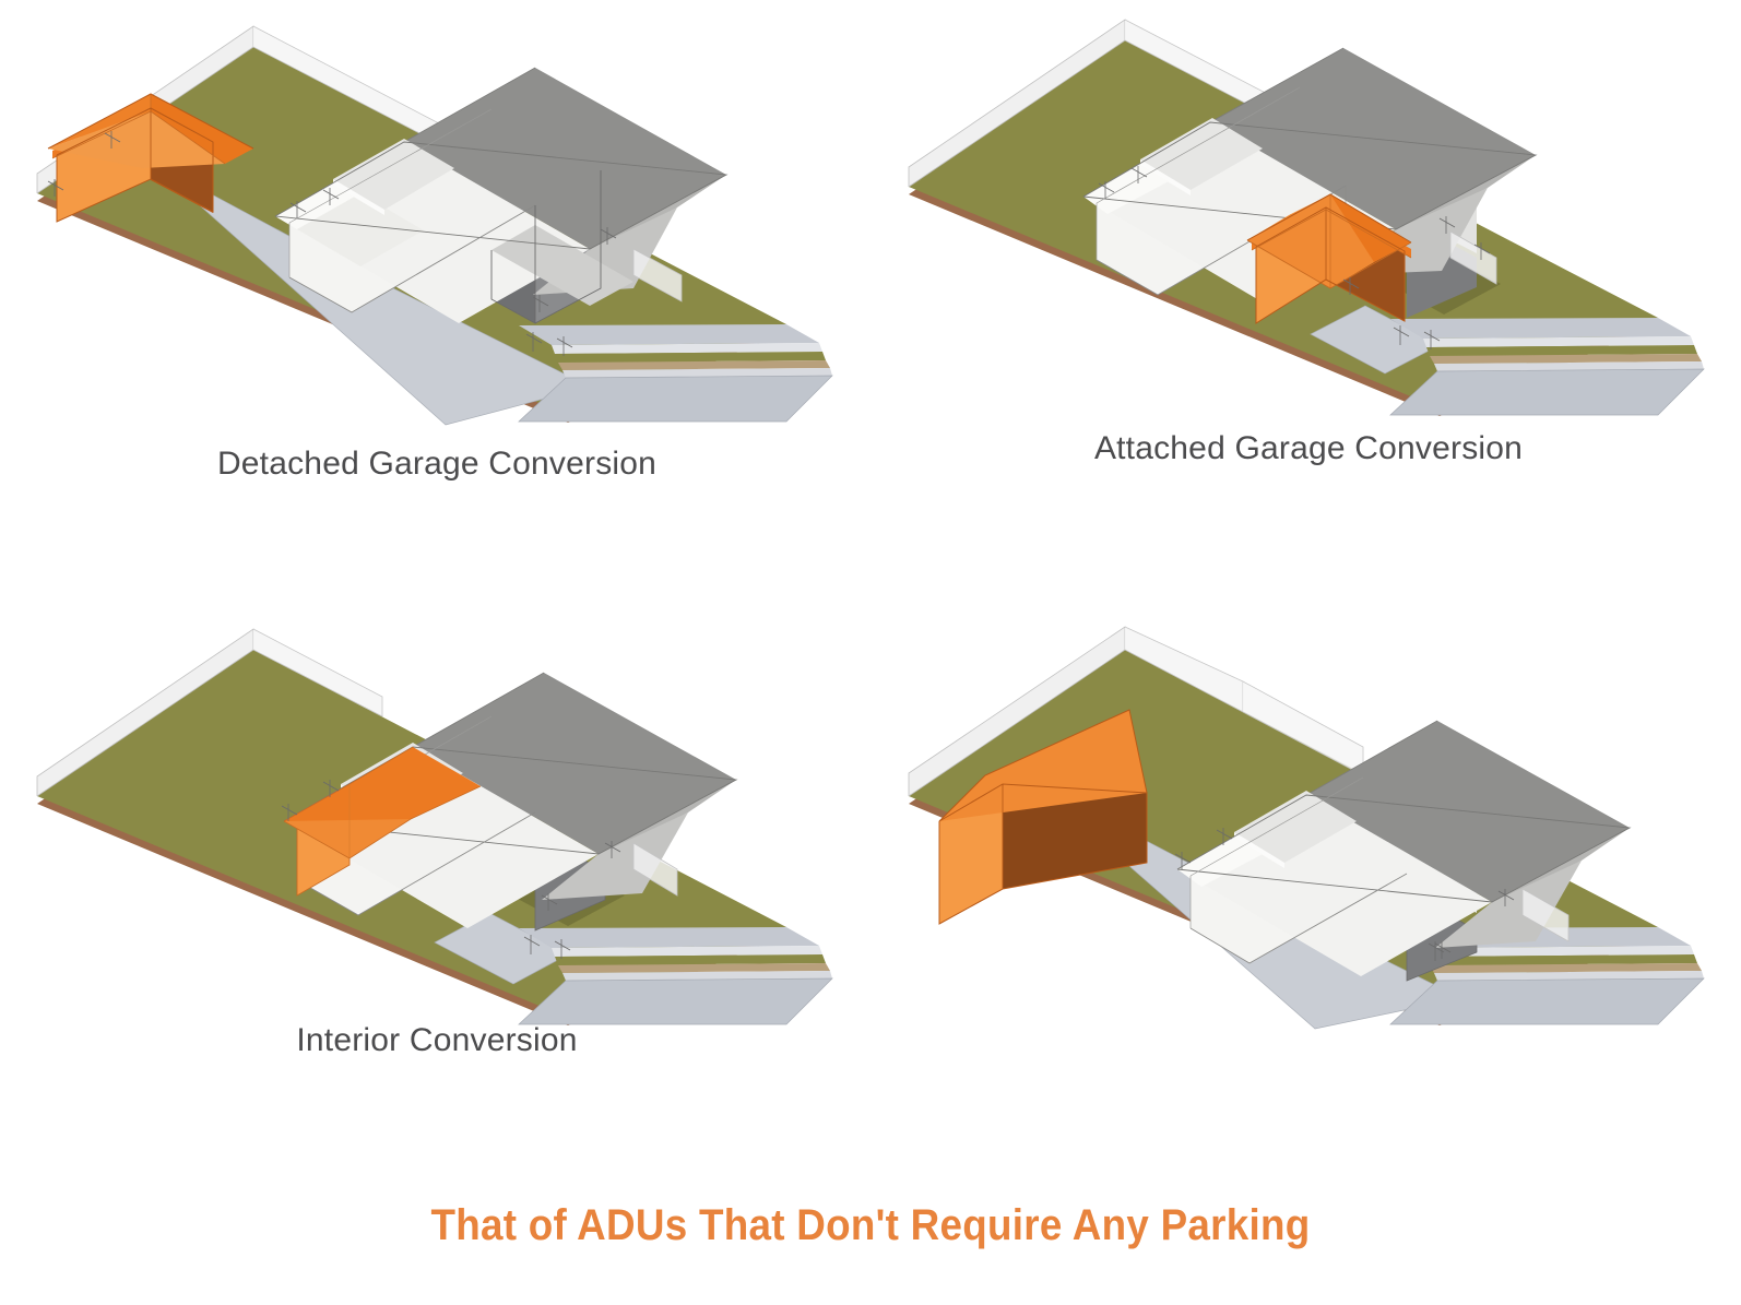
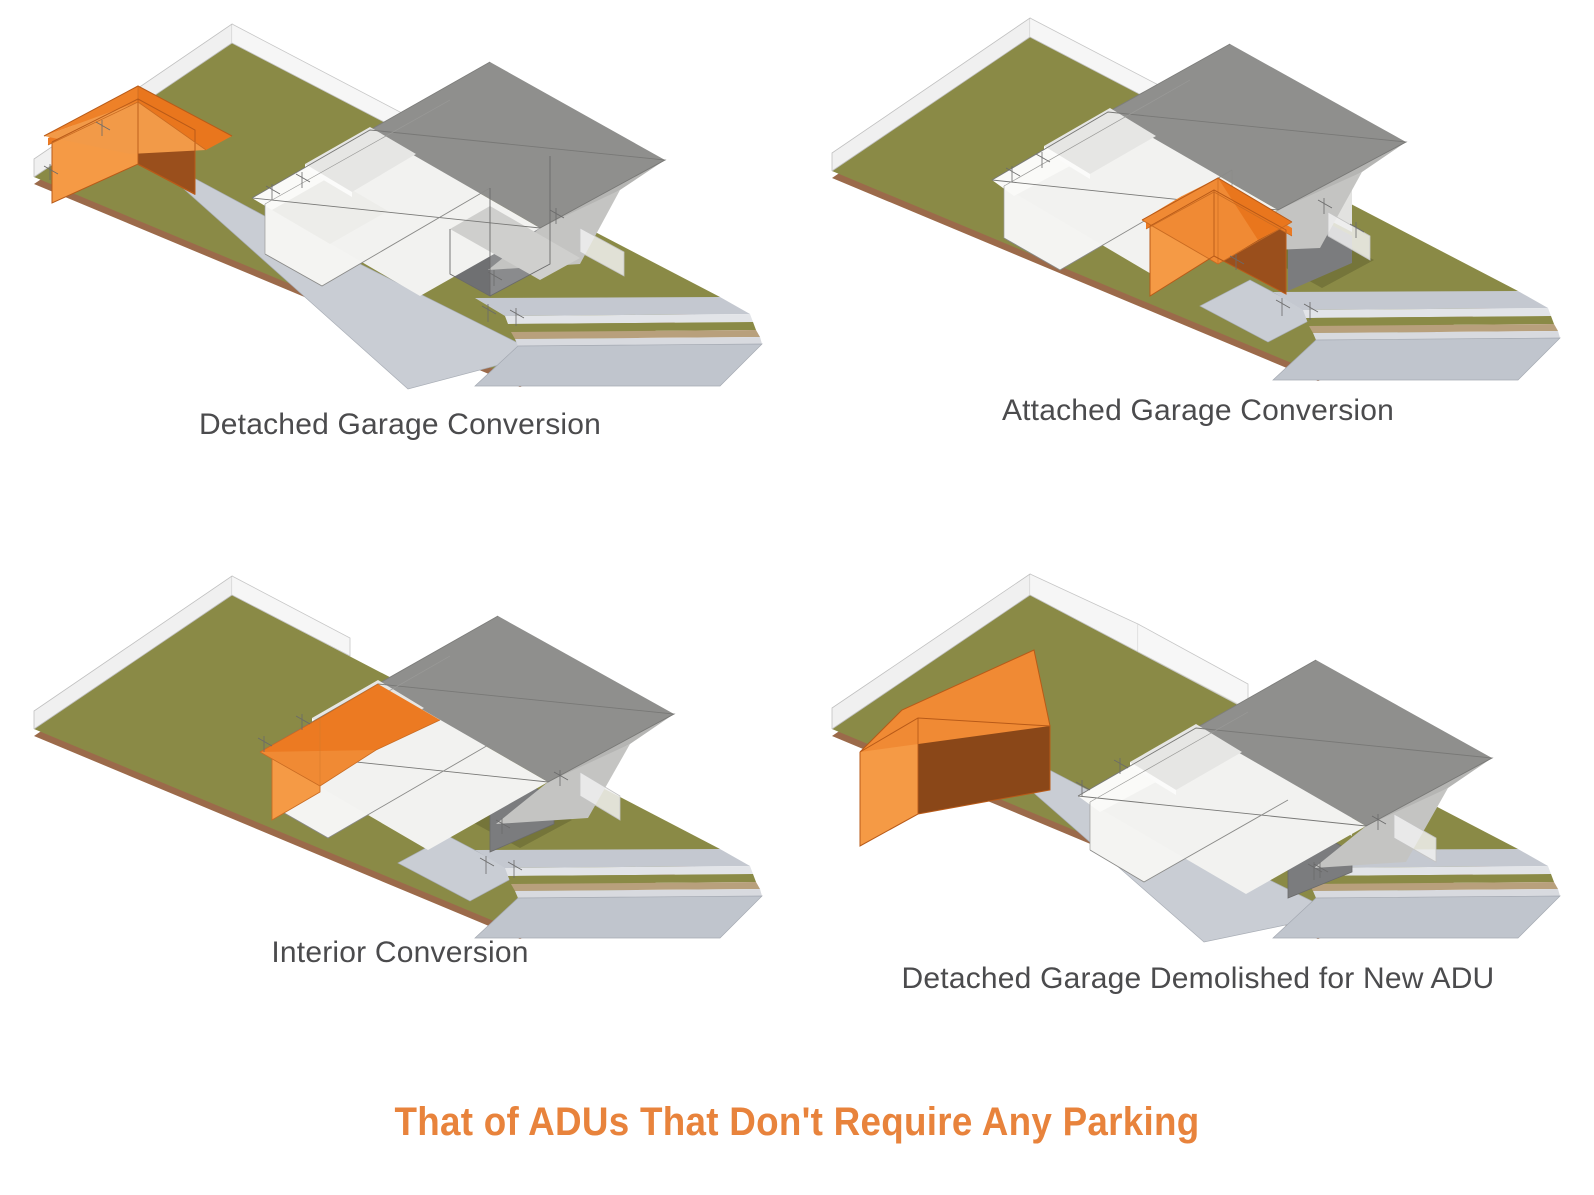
  Detached Garage Conversion
  Attached Garage Conversion
  Interior Conversion
+ Detached Garage Demolished for New ADU
  That of ADUs That Don't Require Any Parking
